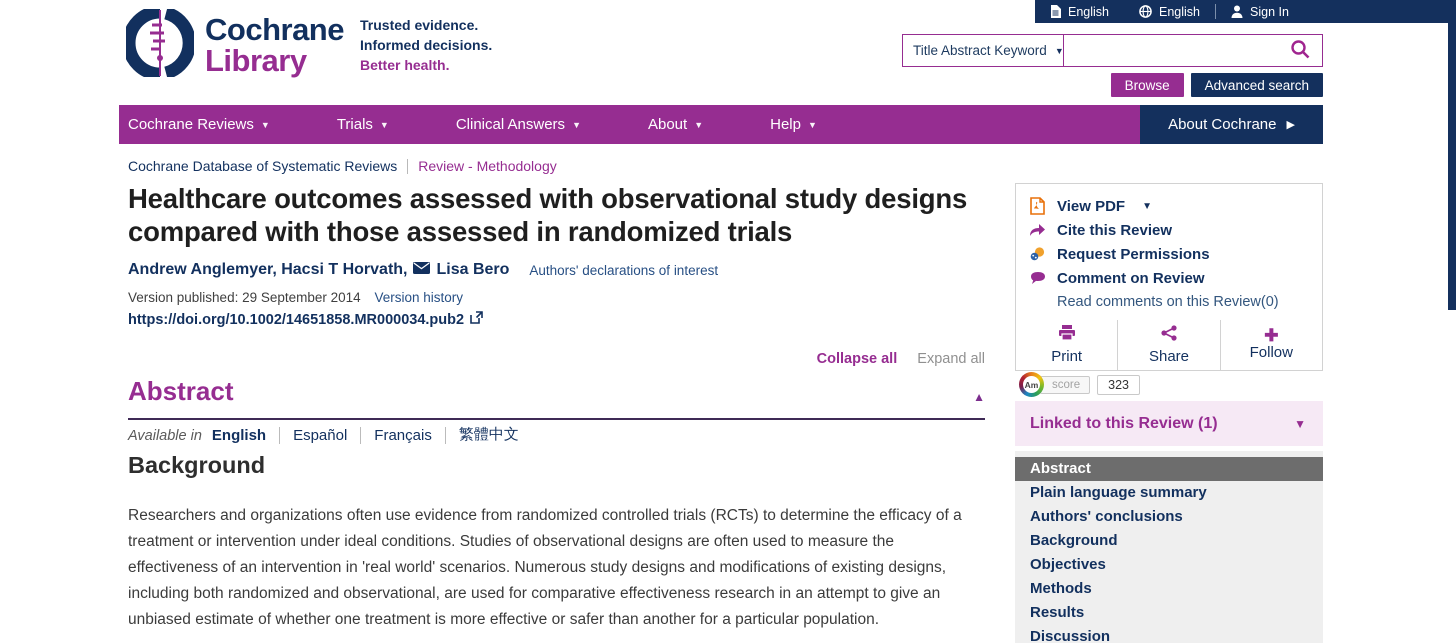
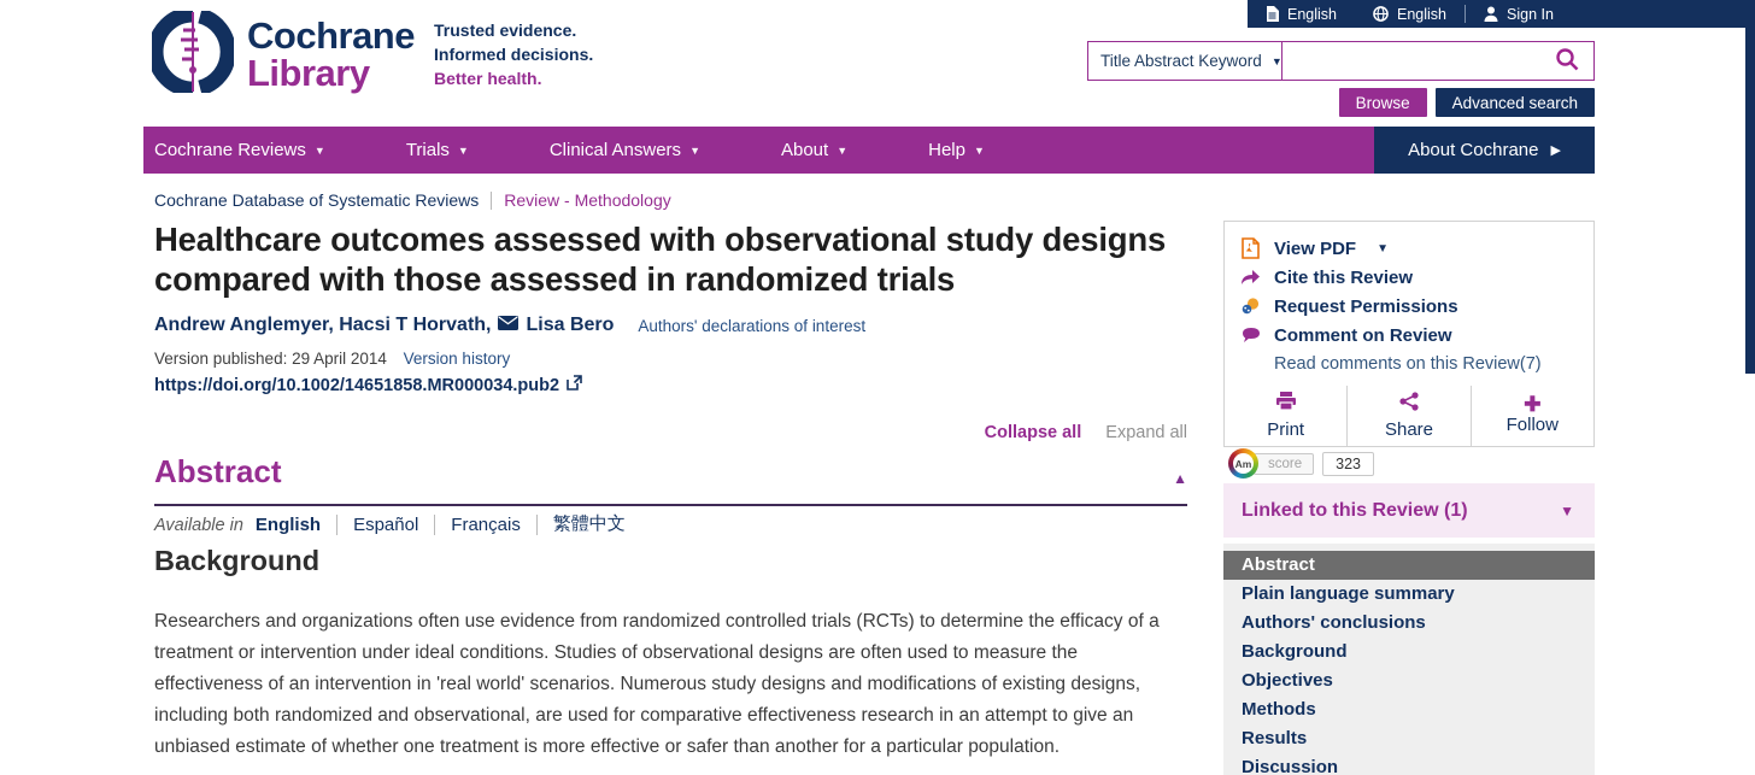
  English
  English
  Sign In
  Cochrane
  Library
  Trusted evidence.
  Informed decisions.
  Better health.
  Title Abstract Keyword
  ▼
  Browse
  Advanced search
  Cochrane Reviews
  ▼
  Trials
  ▼
  Clinical Answers
  ▼
  About
  ▼
  Help
  ▼
  About Cochrane
  ▶
  Cochrane Database of Systematic Reviews
  Review - Methodology
  Healthcare outcomes assessed with observational study designs compared with those assessed in randomized trials
  Andrew Anglemyer, Hacsi T Horvath,
  Lisa Bero
  Authors' declarations of interest
- Version published: 29 September 2014 Version history
+ Version published: 29 April 2014 Version history
  https://doi.org/10.1002/14651858.MR000034.pub2
  Collapse all Expand all
  Abstract
  ▲
  Available in
  English
  Español
  Français
  繁體中文
  Background
  Researchers and organizations often use evidence from randomized controlled trials (RCTs) to determine the efficacy of a treatment or intervention under ideal conditions. Studies of observational designs are often used to measure the effectiveness of an intervention in 'real world' scenarios. Numerous study designs and modifications of existing designs, including both randomized and observational, are used for comparative effectiveness research in an attempt to give an unbiased estimate of whether one treatment is more effective or safer than another for a particular population.
  View PDF
  ▼
  Cite this Review
  Request Permissions
  Comment on Review
- Read comments on this Review(0)
+ Read comments on this Review(7)
  Print
  Share
  ✚
  Follow
  Am
  score
  323
  Linked to this Review (1)
  ▼
  Abstract
  Plain language summary
  Authors' conclusions
  Background
  Objectives
  Methods
  Results
  Discussion
